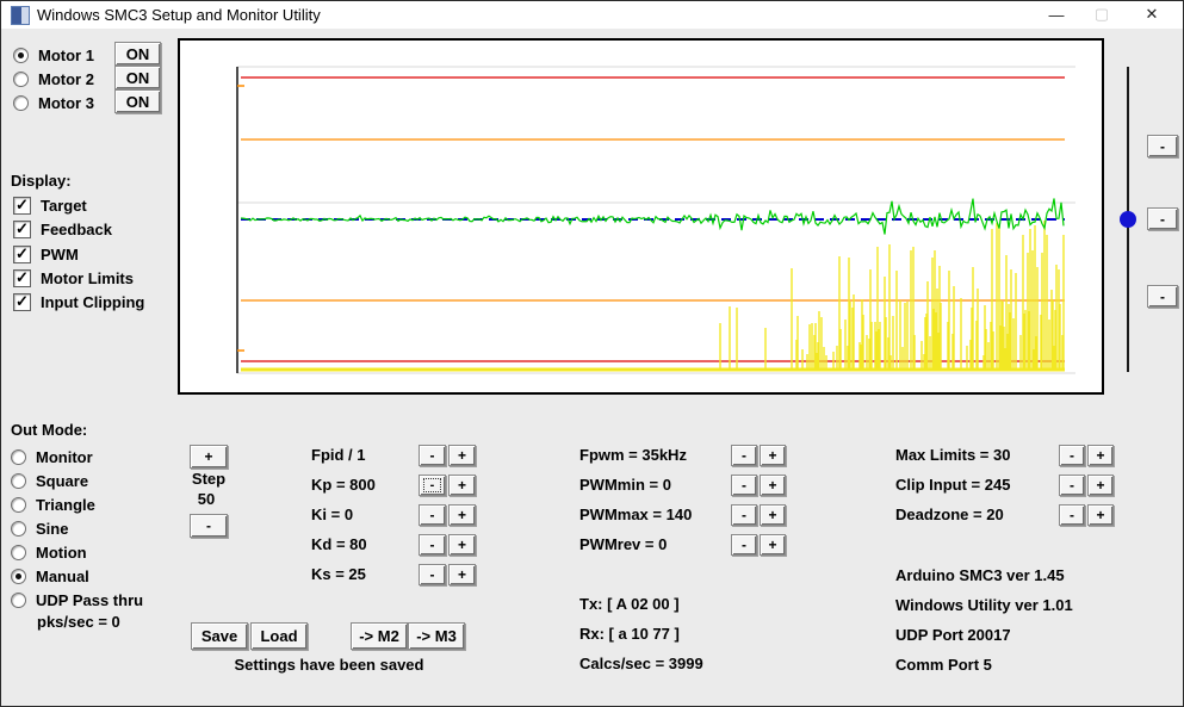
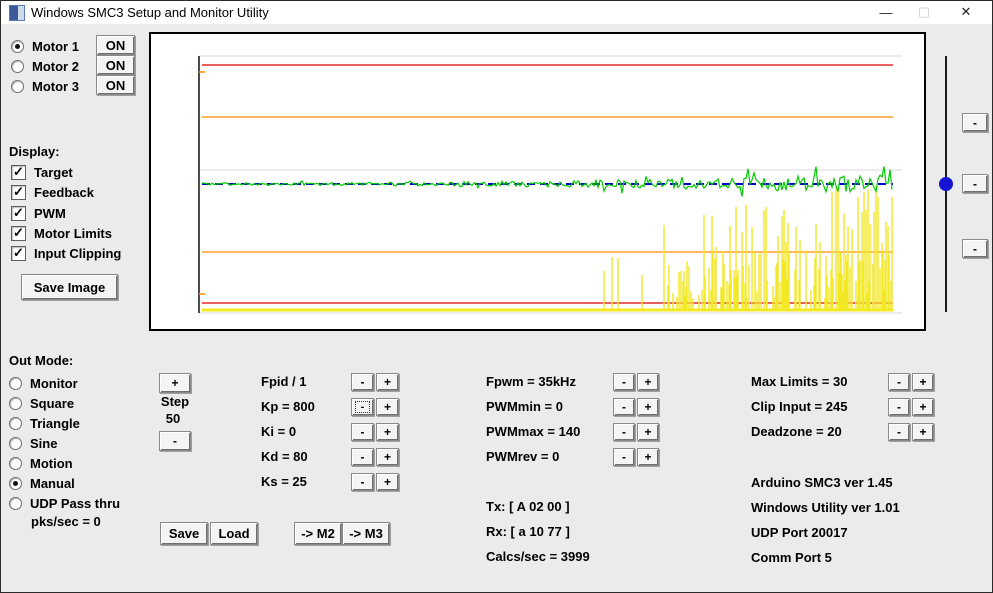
  Windows SMC3 Setup and Monitor Utility
  —
  ▢
  ✕
  Motor 1
  ON
  Motor 2
  ON
  Motor 3
  ON
  Display:
  Target
  Feedback
  PWM
  Motor Limits
  Input Clipping
+ Save Image
  -
  -
  -
  Out Mode:
  Monitor
  Square
  Triangle
  Sine
  Motion
  Manual
  UDP Pass thru
  pks/sec = 0
  +
  Step
  50
  -
  Fpid / 1
  -
  +
  Kp = 800
  -
  +
  Ki = 0
  -
  +
  Kd = 80
  -
  +
  Ks = 25
  -
  +
  Fpwm = 35kHz
  -
  +
  PWMmin = 0
  -
  +
  PWMmax = 140
  -
  +
  PWMrev = 0
  -
  +
  Max Limits = 30
  -
  +
  Clip Input = 245
  -
  +
  Deadzone = 20
  -
  +
  Tx: [ A 02 00 ]
  Rx: [ a 10 77 ]
  Calcs/sec = 3999
  Arduino SMC3 ver 1.45
  Windows Utility ver 1.01
  UDP Port 20017
  Comm Port 5
  Save
  Load
  -> M2
  -> M3
- Settings have been saved
